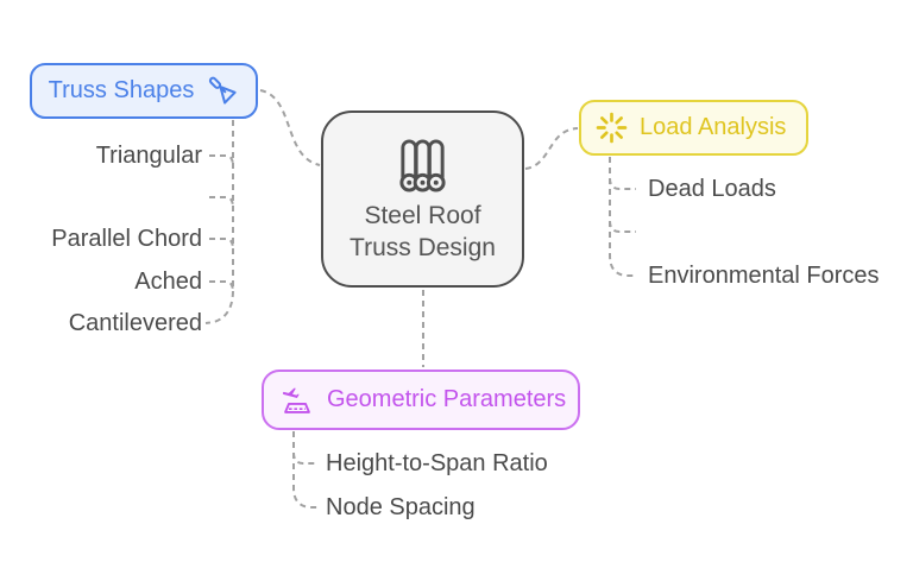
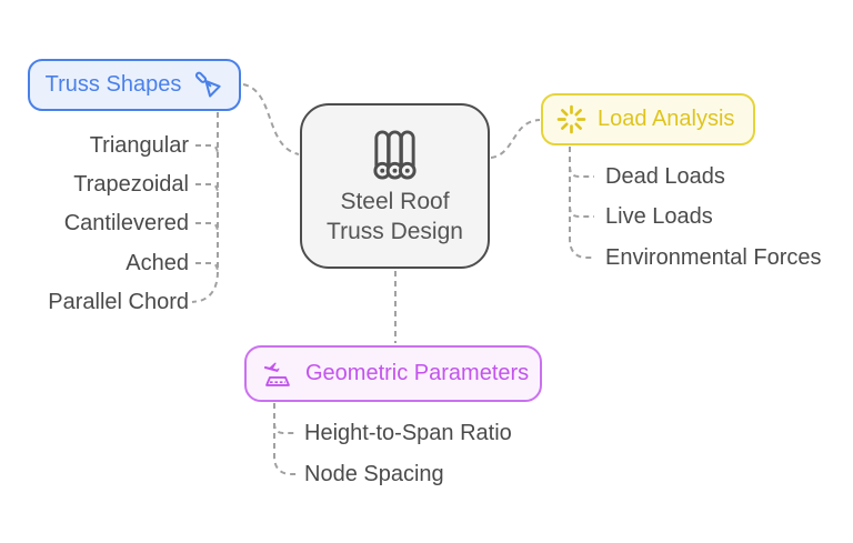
  Steel Roof
  Truss Design
  Truss Shapes
  Load Analysis
  Geometric Parameters
  Triangular
+ Trapezoidal
- Parallel Chord
+ Cantilevered
  Ached
- Cantilevered
+ Parallel Chord
  Dead Loads
+ Live Loads
  Environmental Forces
  Height-to-Span Ratio
  Node Spacing
